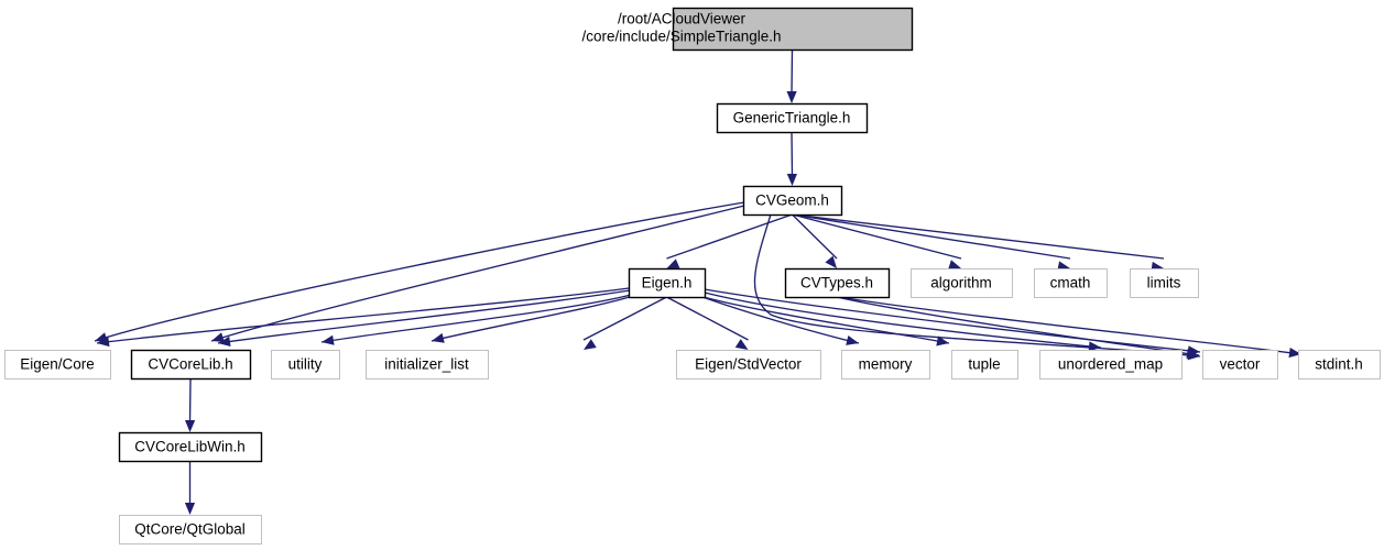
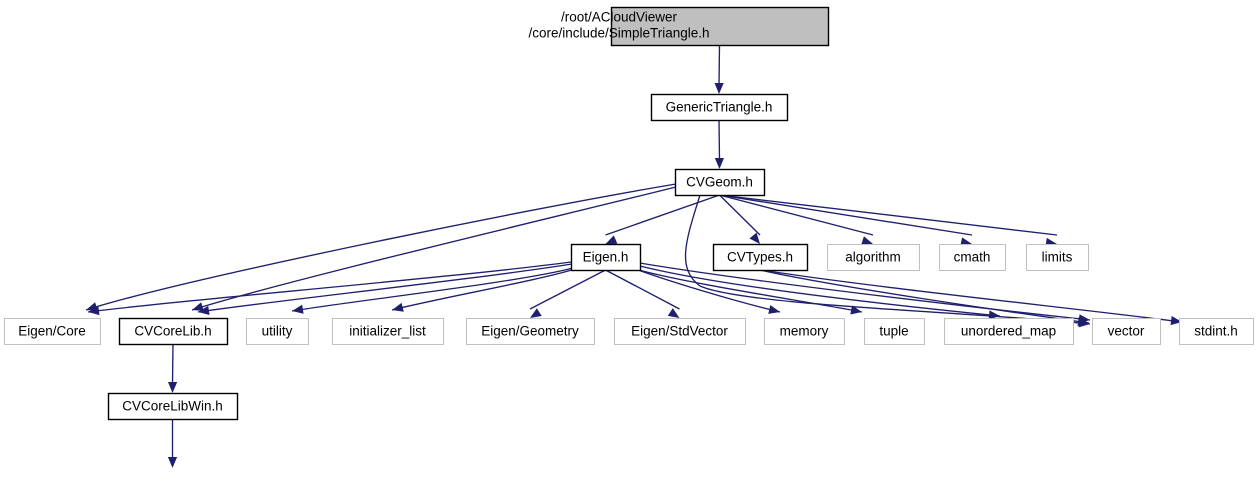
  /root/ACloudViewer
  /core/include/SimpleTriangle.h
  GenericTriangle.h
  CVGeom.h
  Eigen.h
  CVTypes.h
  algorithm
  cmath
  limits
  Eigen/Core
  CVCoreLib.h
  utility
  initializer_list
+ Eigen/Geometry
  Eigen/StdVector
  memory
  tuple
  unordered_map
  vector
  stdint.h
  CVCoreLibWin.h
- QtCore/QtGlobal
